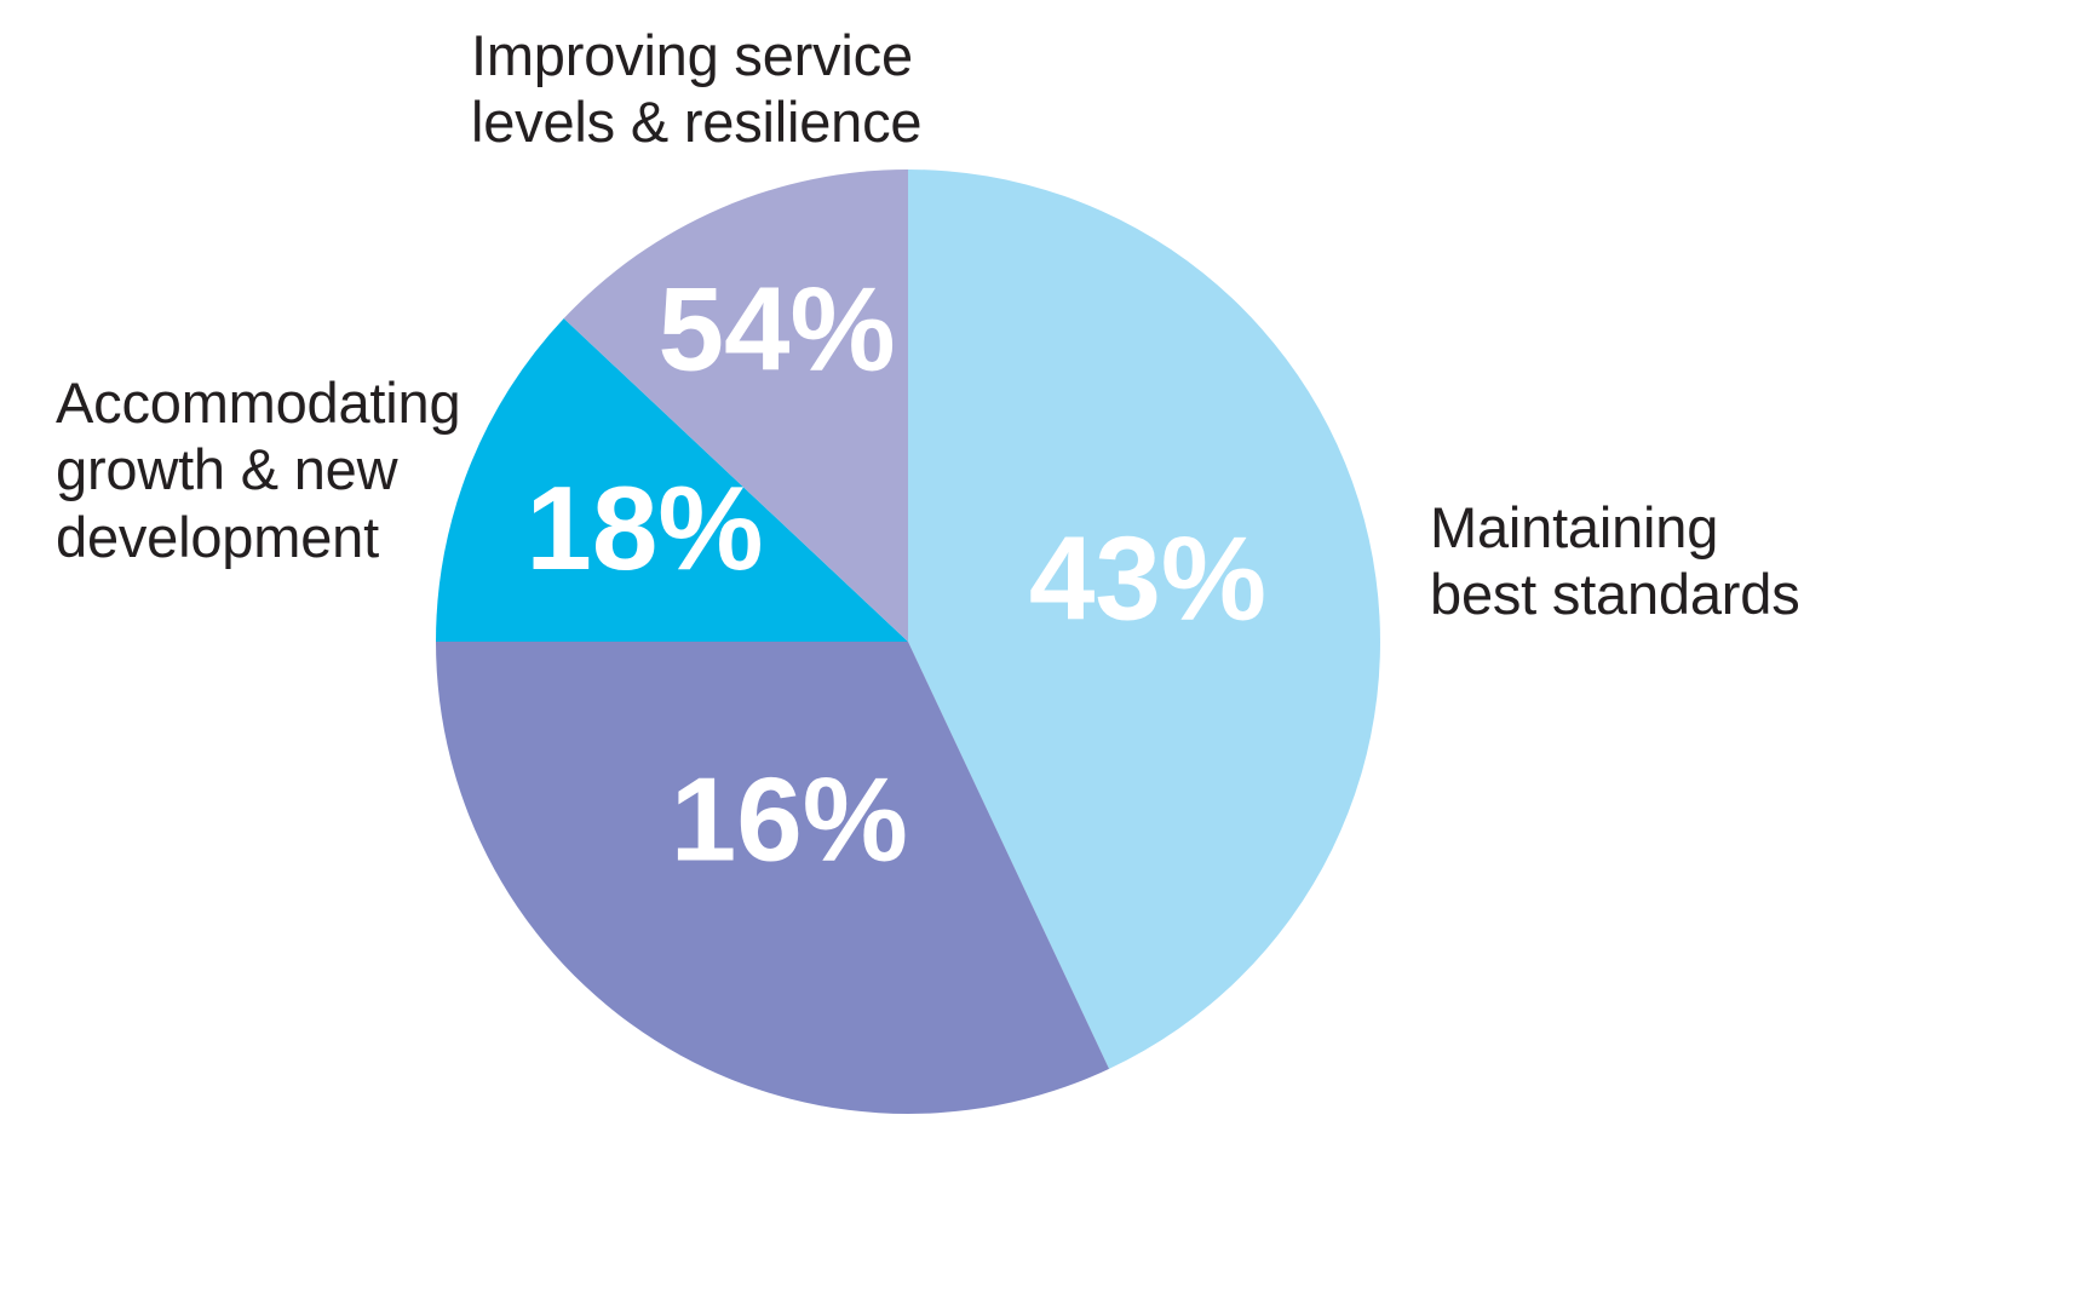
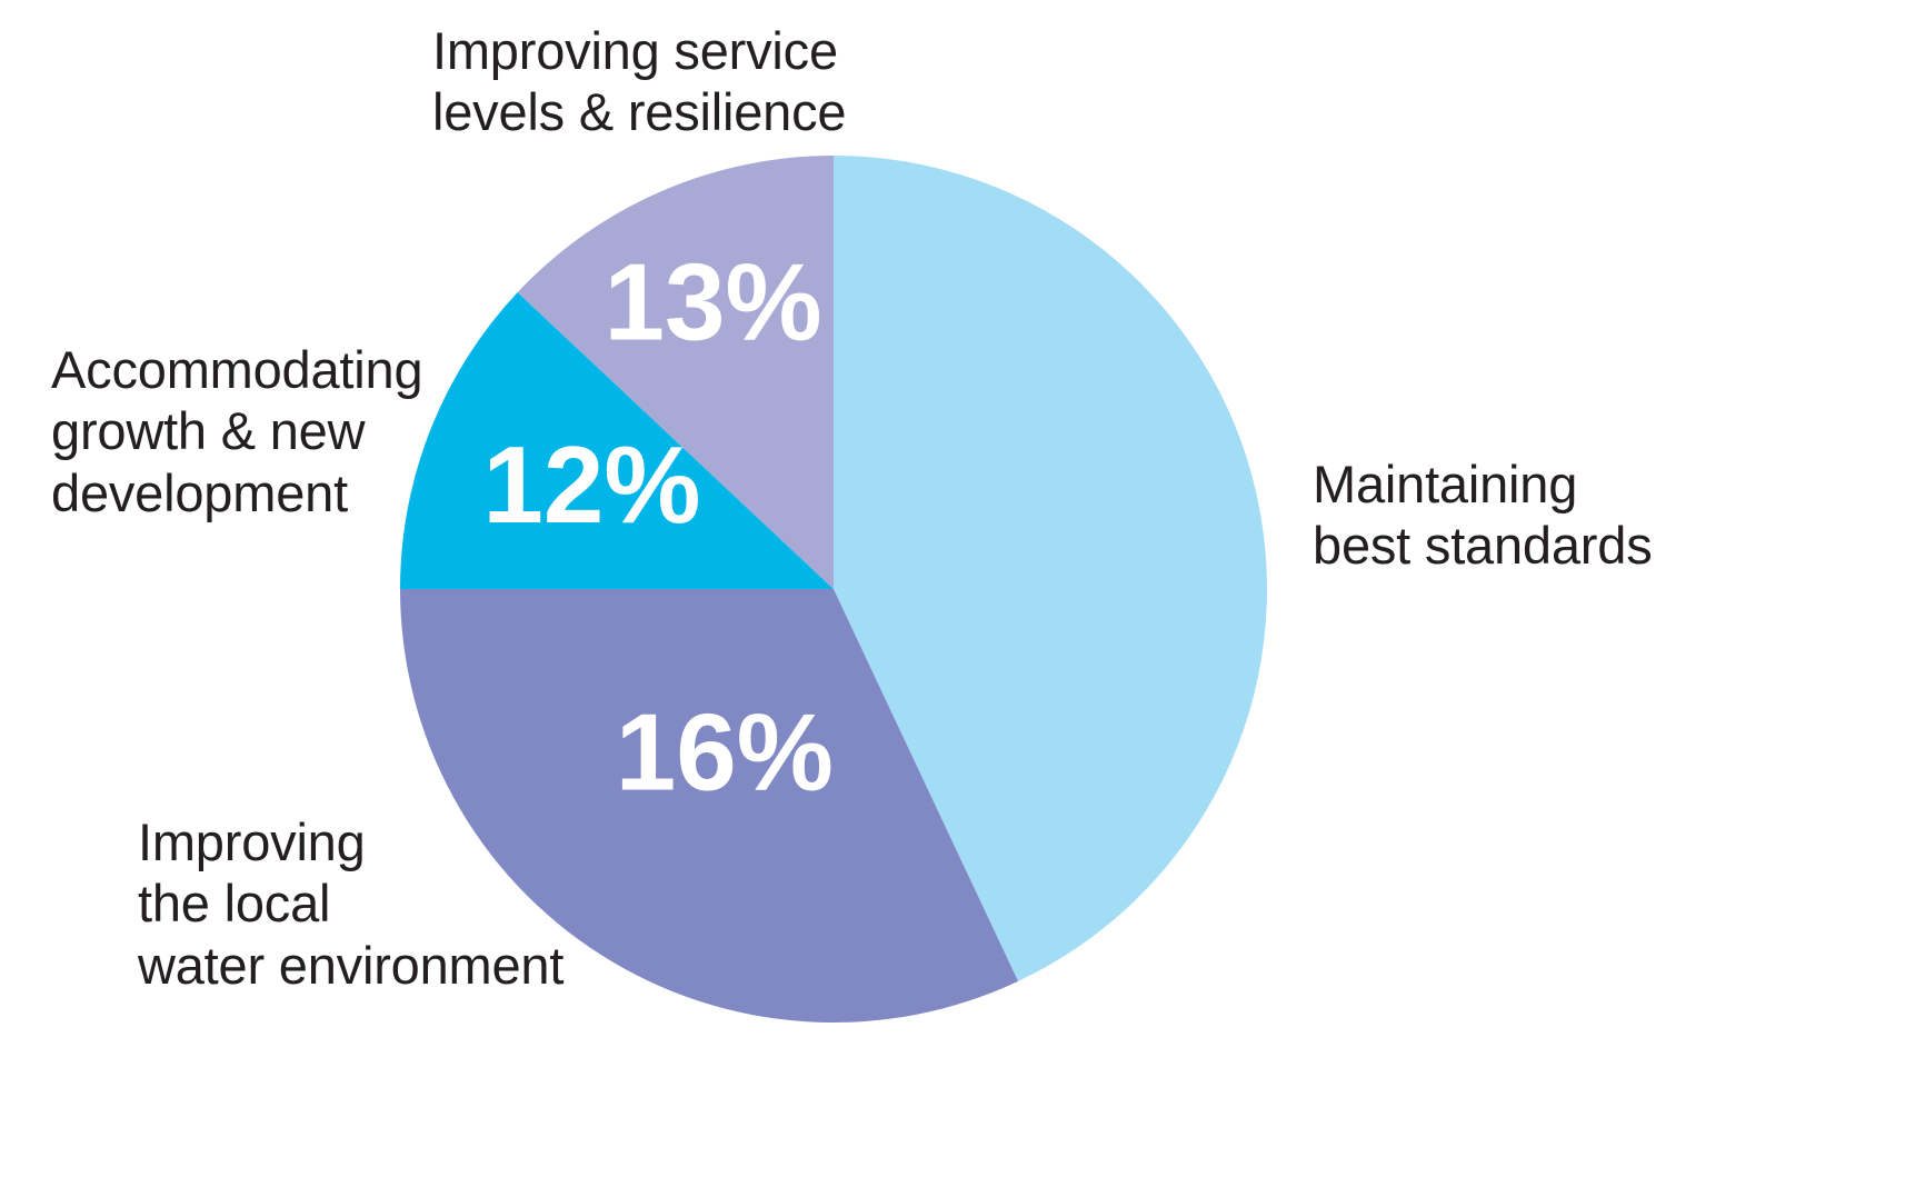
- 43%
  16%
- 18%
+ 12%
- 54%
+ 13%
  Improving service
  levels & resilience
  Accommodating
  growth & new
  development
+ Improving
+ the local
+ water environment
  Maintaining
  best standards
